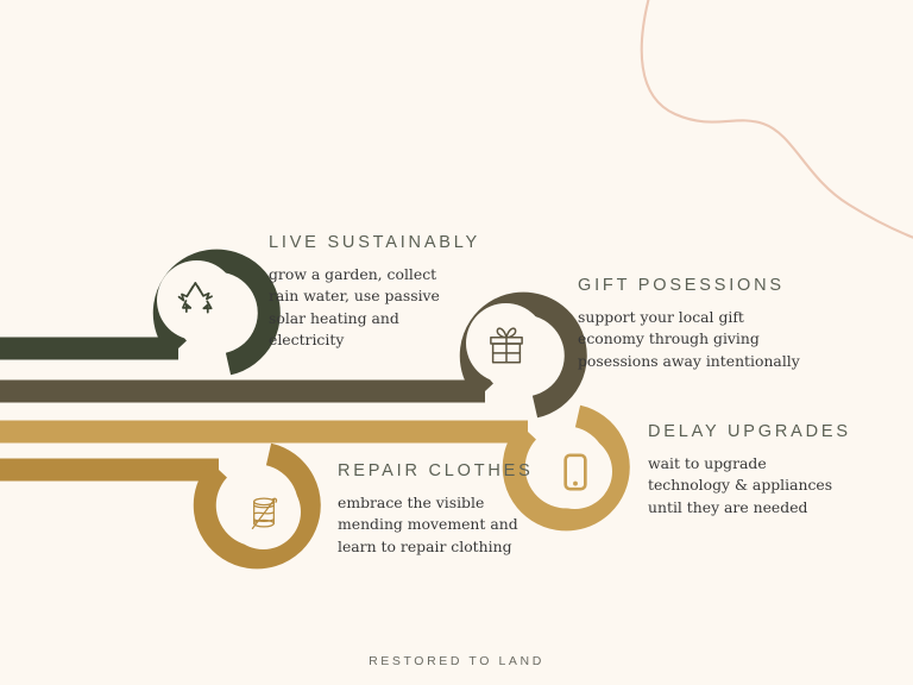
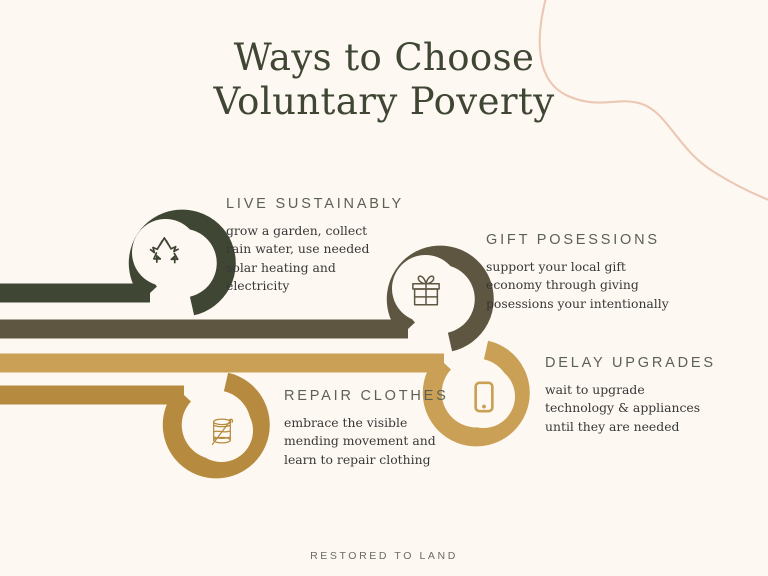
+ Ways to Choose
+ Voluntary Poverty
  LIVE SUSTAINABLY
- grow a garden, collect rain water, use passive solar heating and electricity
+ grow a garden, collect rain water, use needed solar heating and electricity
  GIFT POSESSIONS
- support your local gift economy through giving posessions away intentionally
+ support your local gift economy through giving posessions your intentionally
  REPAIR CLOTHES
  embrace the visible mending movement and learn to repair clothing
  DELAY UPGRADES
  wait to upgrade technology & appliances until they are needed
  RESTORED TO LAND
